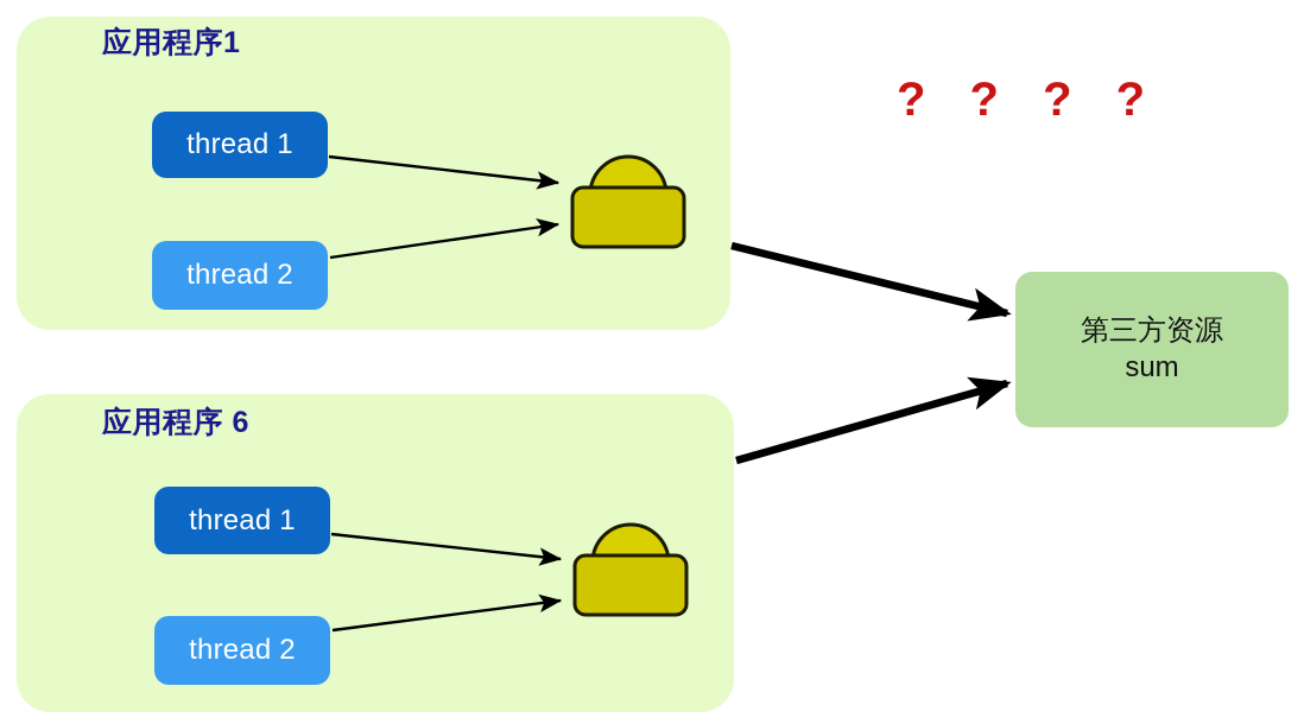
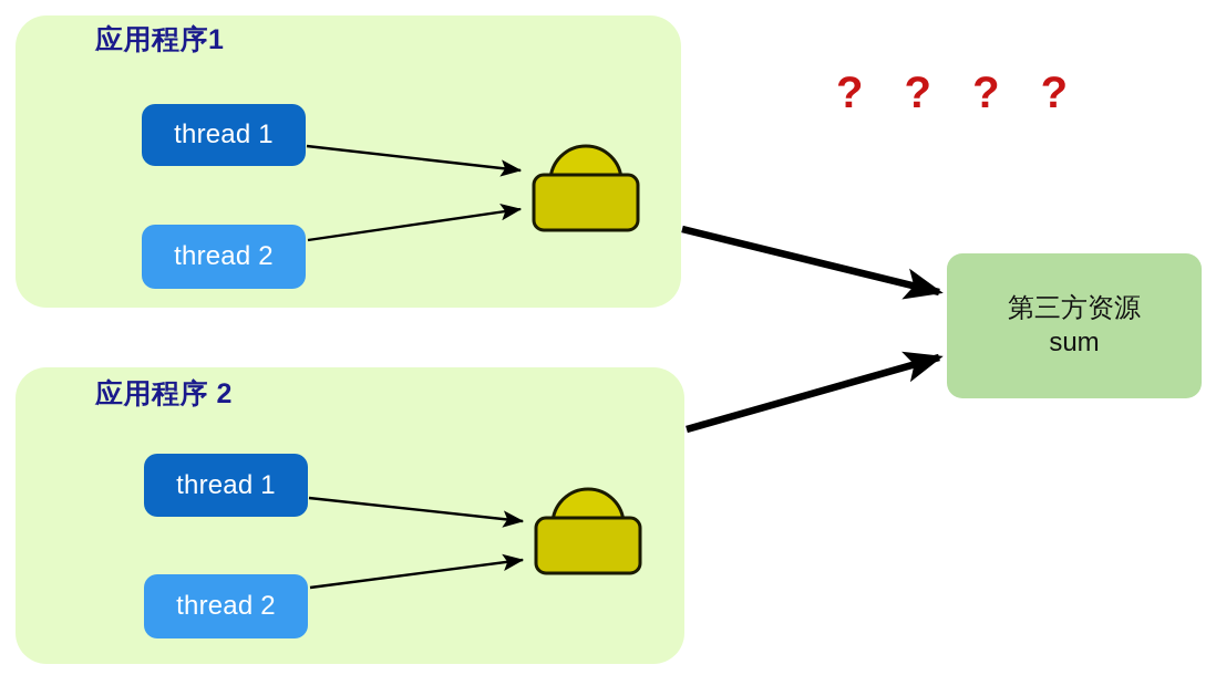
  应用程序1
  thread 1
  thread 2
- 应用程序 6
+ 应用程序 2
  thread 1
  thread 2
  第三方资源
  sum
  ? ? ? ?
